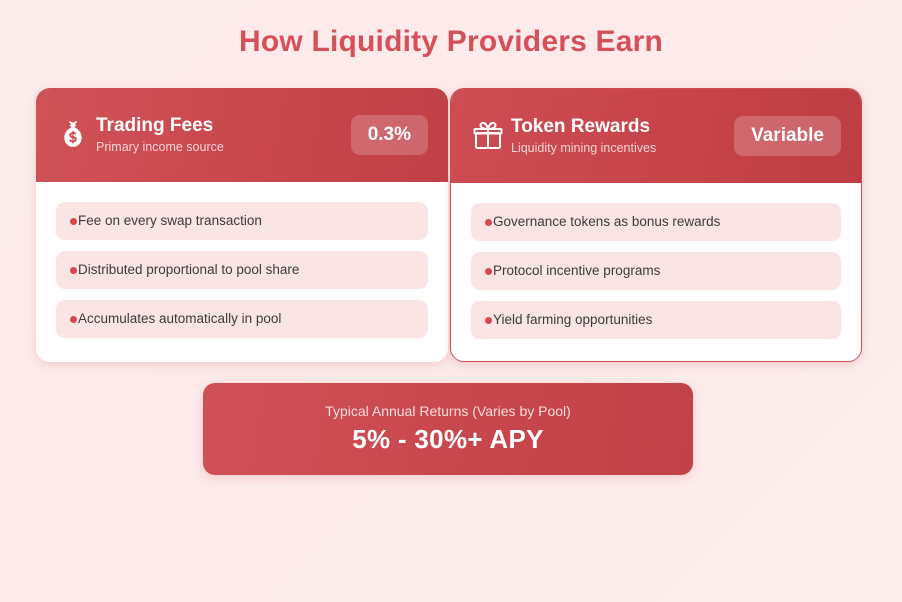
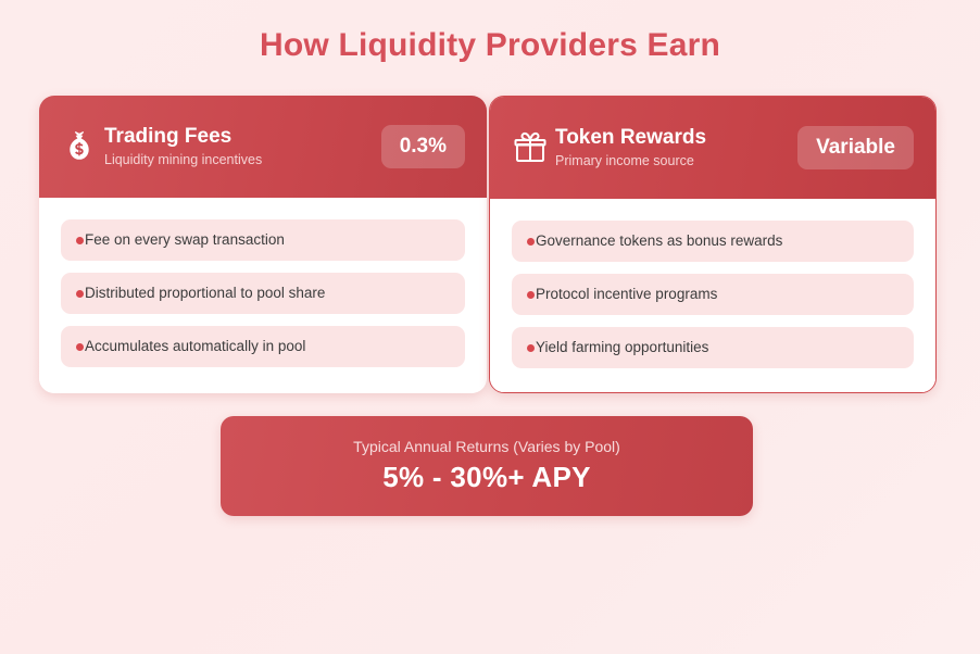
  How Liquidity Providers Earn
  Trading Fees
- Primary income source
+ Liquidity mining incentives
  0.3%
  Fee on every swap transaction
  Distributed proportional to pool share
  Accumulates automatically in pool
  Token Rewards
- Liquidity mining incentives
+ Primary income source
  Variable
  Governance tokens as bonus rewards
  Protocol incentive programs
  Yield farming opportunities
  Typical Annual Returns (Varies by Pool)
  5% - 30%+ APY
